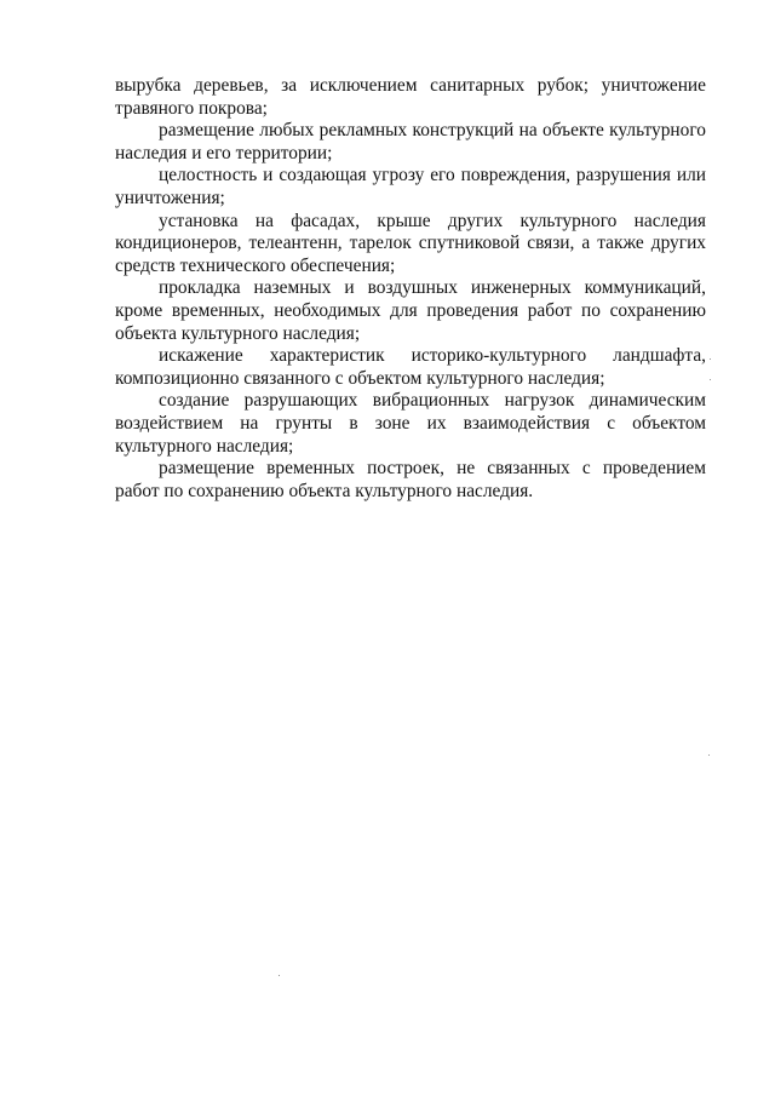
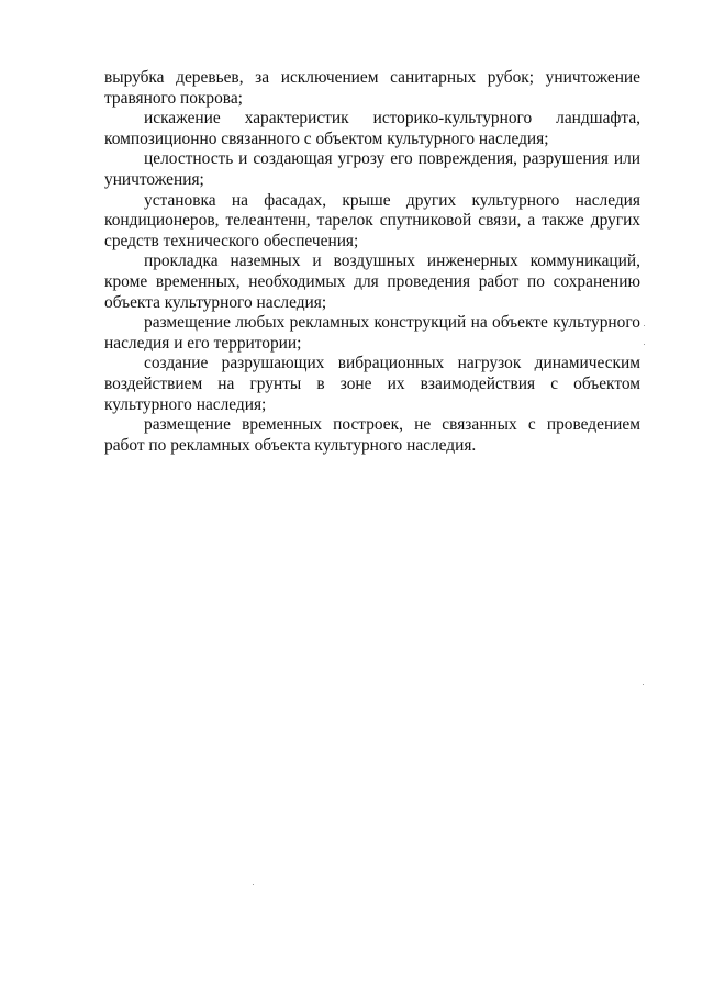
  вырубка деревьев, за исключением санитарных рубок; уничтожение травяного покрова;
- размещение любых рекламных конструкций на объекте культурного наследия и его территории;
+ искажение характеристик историко-культурного ландшафта, композиционно связанного с объектом культурного наследия;
  целостность и создающая угрозу его повреждения, разрушения или уничтожения;
  установка на фасадах, крыше других культурного наследия кондиционеров, телеантенн, тарелок спутниковой связи, а также других средств технического обеспечения;
  прокладка наземных и воздушных инженерных коммуникаций, кроме временных, необходимых для проведения работ по сохранению объекта культурного наследия;
- искажение характеристик историко-культурного ландшафта, композиционно связанного с объектом культурного наследия;
+ размещение любых рекламных конструкций на объекте культурного наследия и его территории;
  создание разрушающих вибрационных нагрузок динамическим воздействием на грунты в зоне их взаимодействия с объектом культурного наследия;
- размещение временных построек, не связанных с проведением работ по сохранению объекта культурного наследия.
+ размещение временных построек, не связанных с проведением работ по рекламных объекта культурного наследия.
